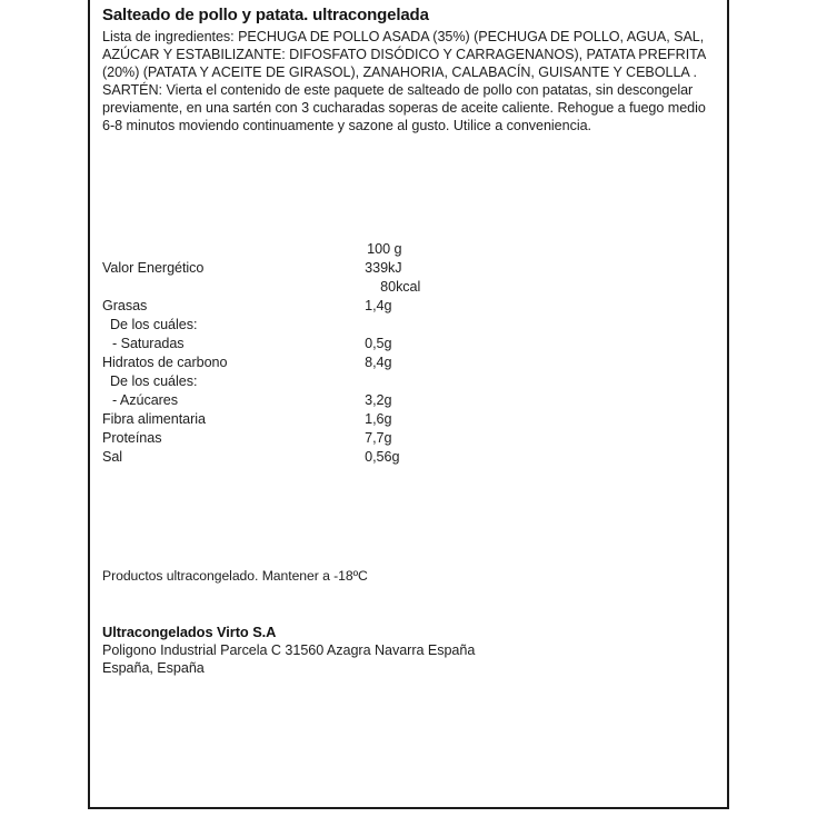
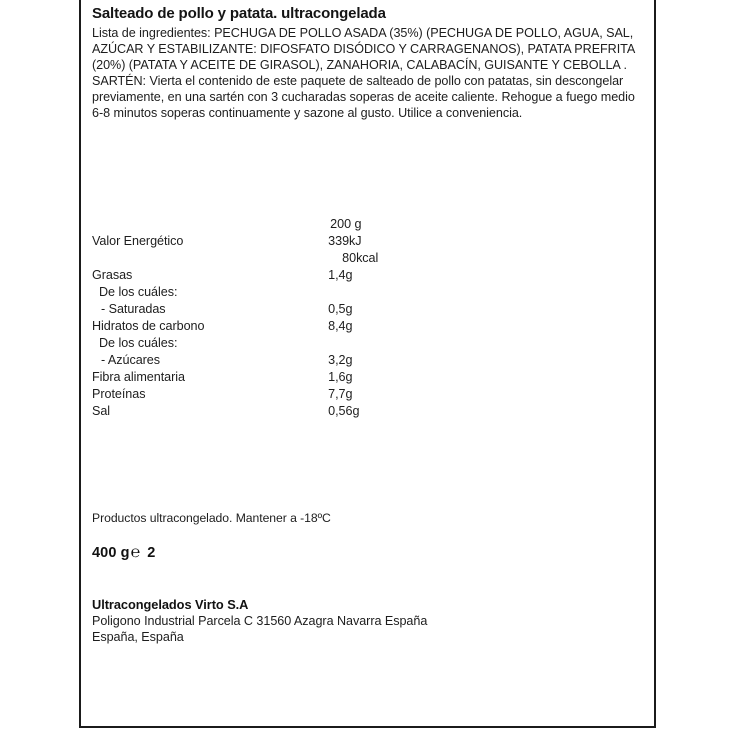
  Salteado de pollo y patata. ultracongelada
  Lista de ingredientes: PECHUGA DE POLLO ASADA (35%) (PECHUGA DE POLLO, AGUA, SAL, AZÚCAR Y ESTABILIZANTE: DIFOSFATO DISÓDICO Y CARRAGENANOS), PATATA PREFRITA (20%) (PATATA Y ACEITE DE GIRASOL), ZANAHORIA, CALABACÍN, GUISANTE Y CEBOLLA .
- SARTÉN: Vierta el contenido de este paquete de salteado de pollo con patatas, sin descongelar previamente, en una sartén con 3 cucharadas soperas de aceite caliente. Rehogue a fuego medio 6-8 minutos moviendo continuamente y sazone al gusto. Utilice a conveniencia.
+ SARTÉN: Vierta el contenido de este paquete de salteado de pollo con patatas, sin descongelar previamente, en una sartén con 3 cucharadas soperas de aceite caliente. Rehogue a fuego medio 6-8 minutos soperas continuamente y sazone al gusto. Utilice a conveniencia.
- 	100 g
+ 	200 g
  Valor Energético	339kJ
  	80kcal
  Grasas	1,4g
  De los cuáles:
  - Saturadas	0,5g
  Hidratos de carbono	8,4g
  De los cuáles:
  - Azúcares	3,2g
  Fibra alimentaria	1,6g
  Proteínas	7,7g
  Sal	0,56g
  Productos ultracongelado. Mantener a -18ºC
+ 400 g
+ ℮
+ 2
  Ultracongelados Virto S.A
  Poligono Industrial Parcela C 31560 Azagra Navarra España
  España, España
